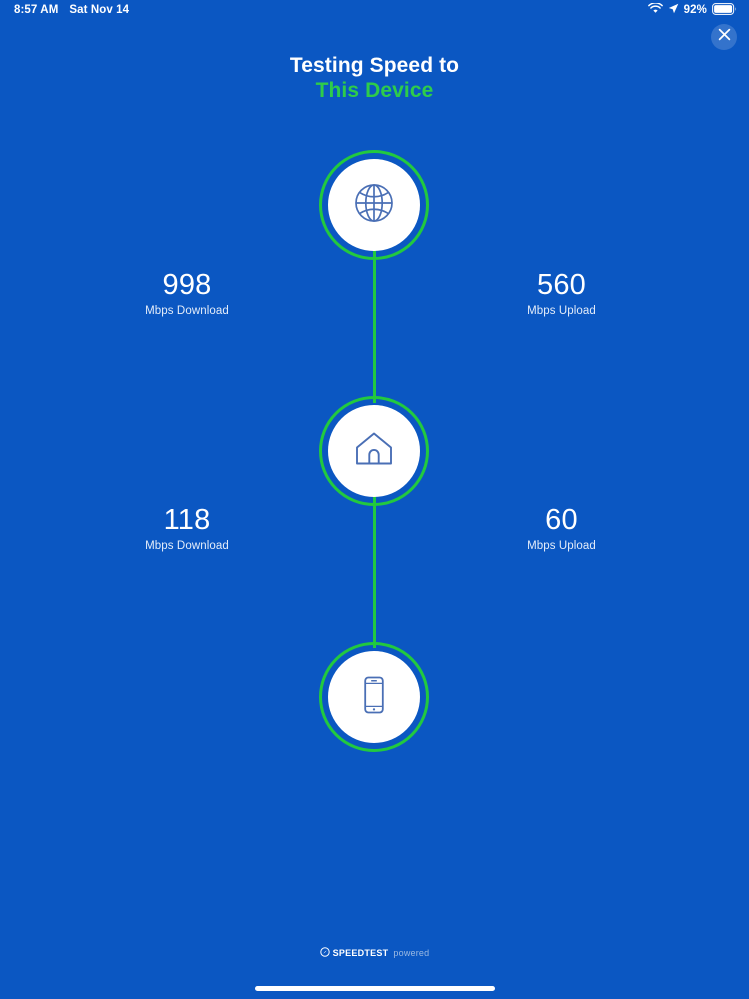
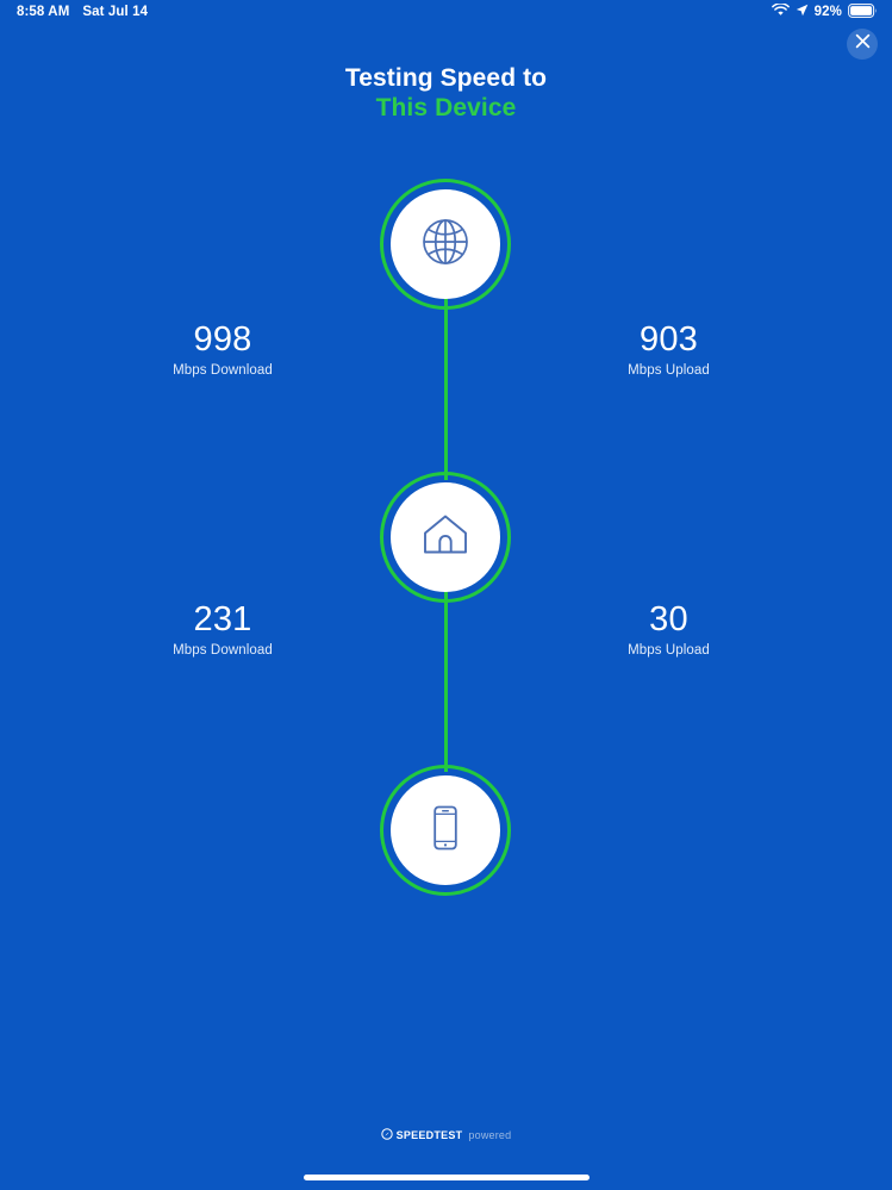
- 8:57 AM
+ 8:58 AM
- Sat Nov 14
+ Sat Jul 14
  92%
  Testing Speed to
  This Device
  998
  Mbps Download
- 560
+ 903
  Mbps Upload
- 118
+ 231
  Mbps Download
- 60
+ 30
  Mbps Upload
  SPEEDTEST
  powered
